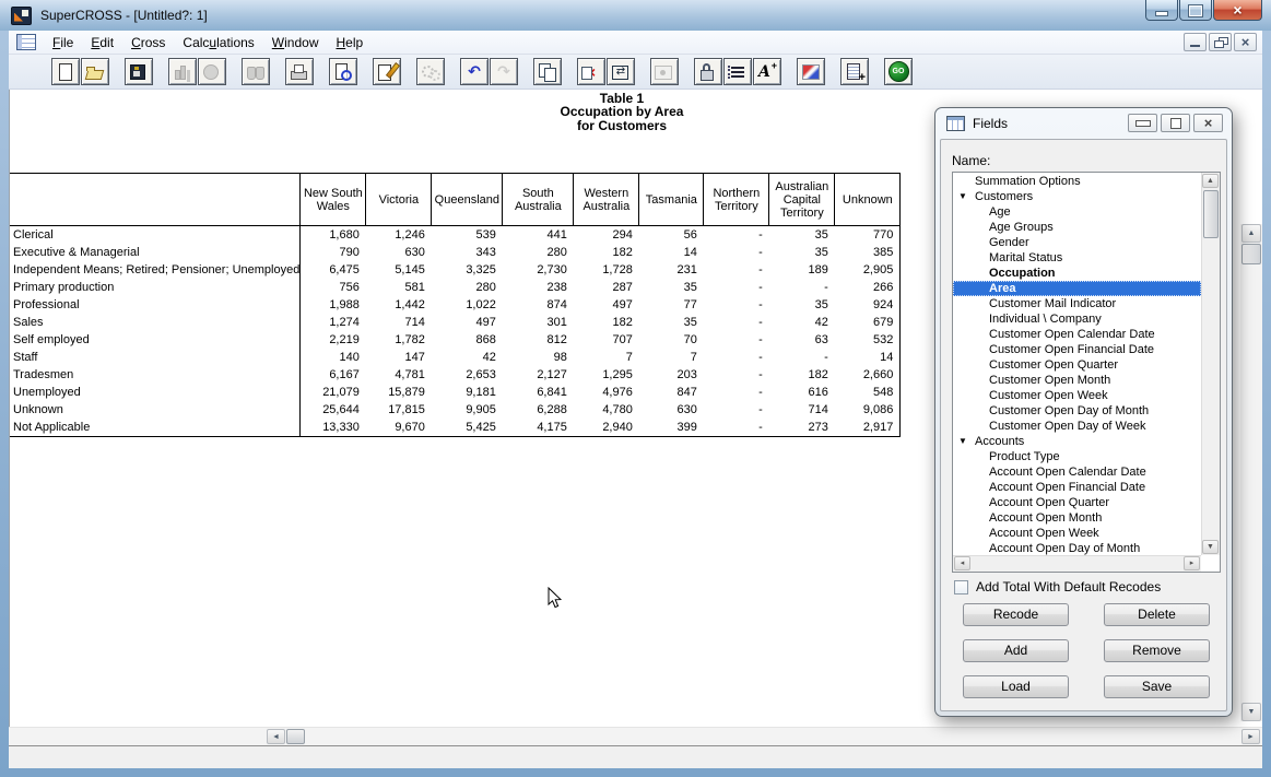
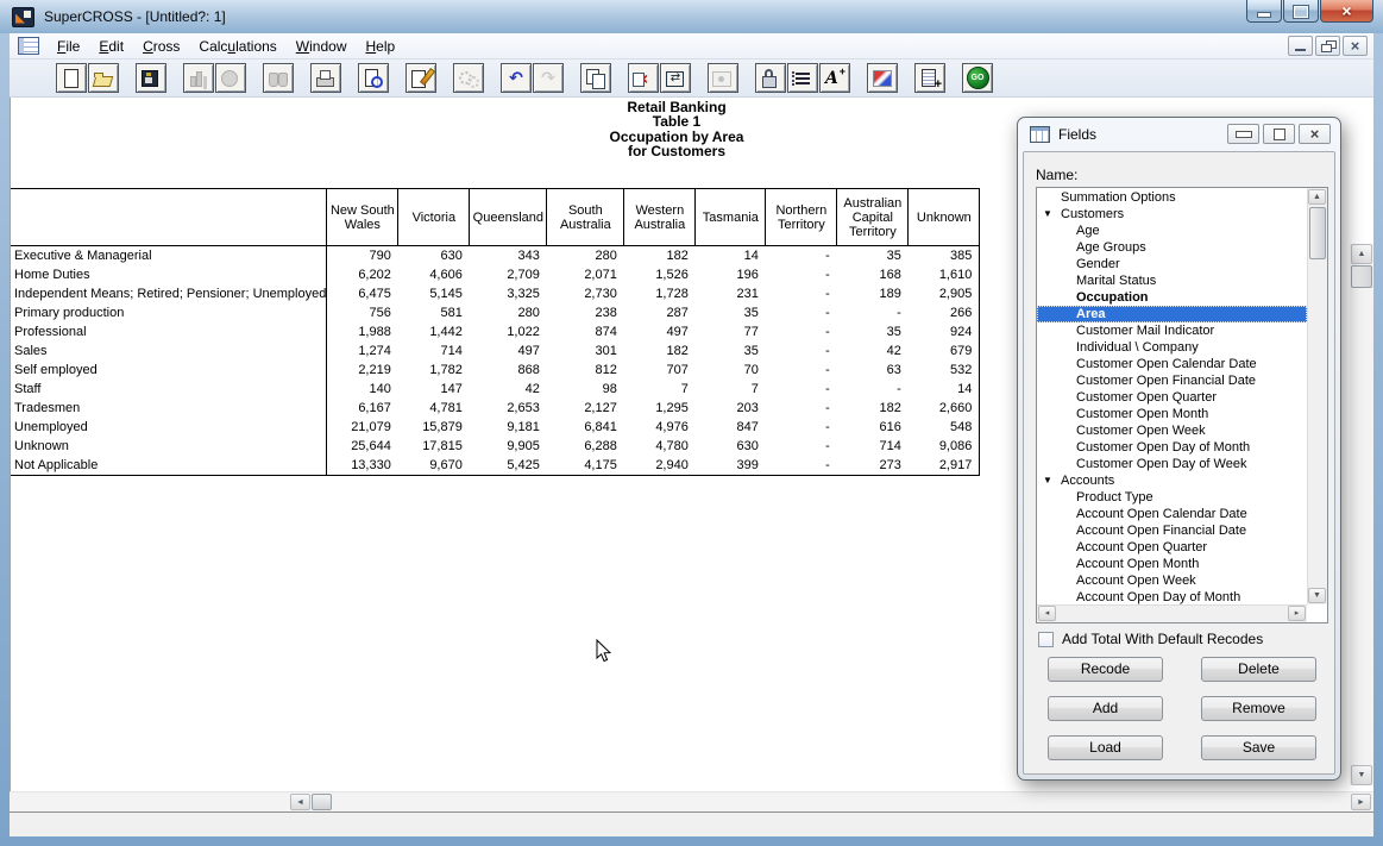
  SuperCROSS - [Untitled?: 1]
  ×
  File
  Edit
  Cross
  Calculations
  Window
  Help
  ↶
  ↷
  ×
  ⇄
  A
+ Retail Banking
  Table 1
  Occupation by Area
  for Customers
  	New South Wales	Victoria	Queensland	South Australia	Western Australia	Tasmania	Northern Territory	Australian Capital Territory	Unknown
- Clerical	1,680	1,246	539	441	294	56	-	35	770
  Executive & Managerial	790	630	343	280	182	14	-	35	385
+ Home Duties	6,202	4,606	2,709	2,071	1,526	196	-	168	1,610
  Independent Means; Retired; Pensioner; Unemployed	6,475	5,145	3,325	2,730	1,728	231	-	189	2,905
  Primary production	756	581	280	238	287	35	-	-	266
  Professional	1,988	1,442	1,022	874	497	77	-	35	924
  Sales	1,274	714	497	301	182	35	-	42	679
  Self employed	2,219	1,782	868	812	707	70	-	63	532
  Staff	140	147	42	98	7	7	-	-	14
  Tradesmen	6,167	4,781	2,653	2,127	1,295	203	-	182	2,660
  Unemployed	21,079	15,879	9,181	6,841	4,976	847	-	616	548
  Unknown	25,644	17,815	9,905	6,288	4,780	630	-	714	9,086
  Not Applicable	13,330	9,670	5,425	4,175	2,940	399	-	273	2,917
  Fields
  Name:
  Summation Options
  ▼
  Customers
  Age
  Age Groups
  Gender
  Marital Status
  Occupation
  Area
  Customer Mail Indicator
  Individual \ Company
  Customer Open Calendar Date
  Customer Open Financial Date
  Customer Open Quarter
  Customer Open Month
  Customer Open Week
  Customer Open Day of Month
  Customer Open Day of Week
  ▼
  Accounts
  Product Type
  Account Open Calendar Date
  Account Open Financial Date
  Account Open Quarter
  Account Open Month
  Account Open Week
  Account Open Day of Month
  Add Total With Default Recodes
  Recode
  Delete
  Add
  Remove
  Load
  Save
